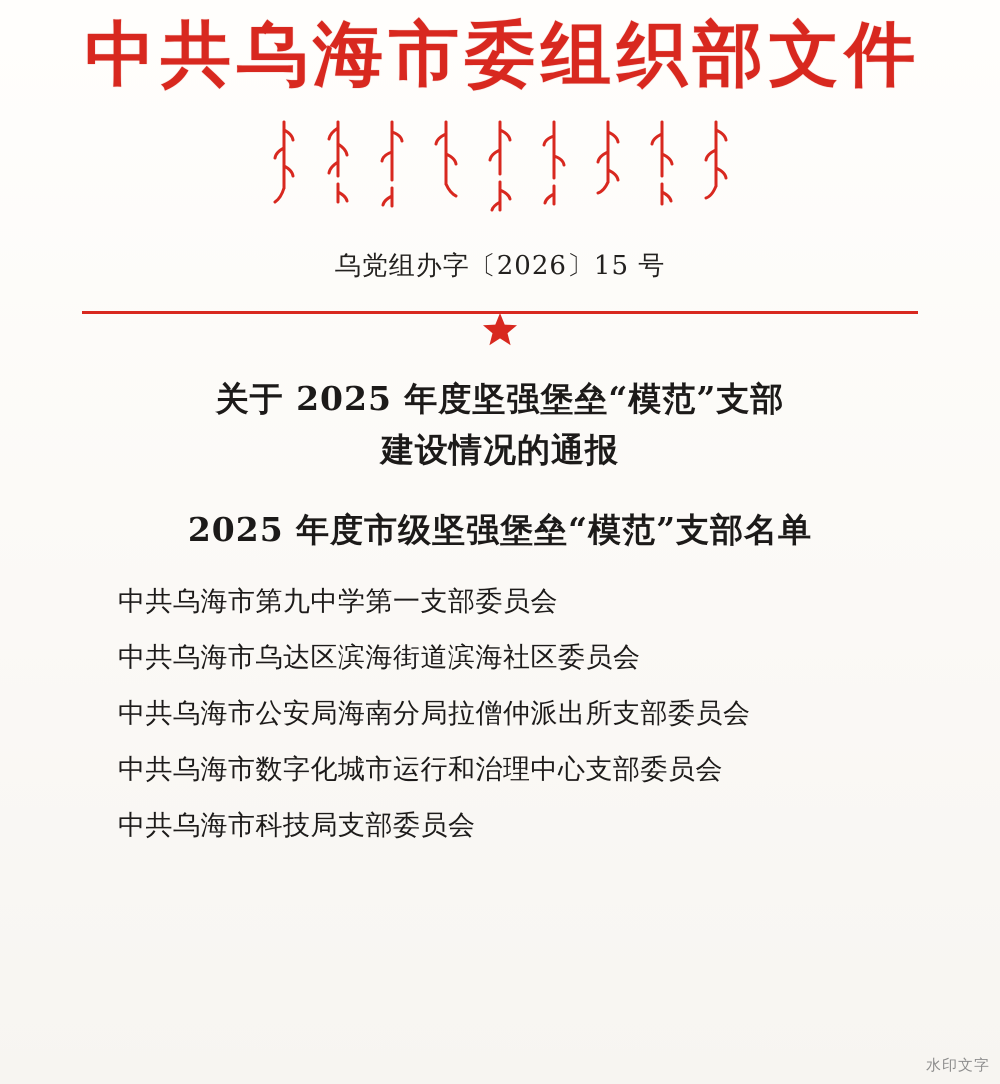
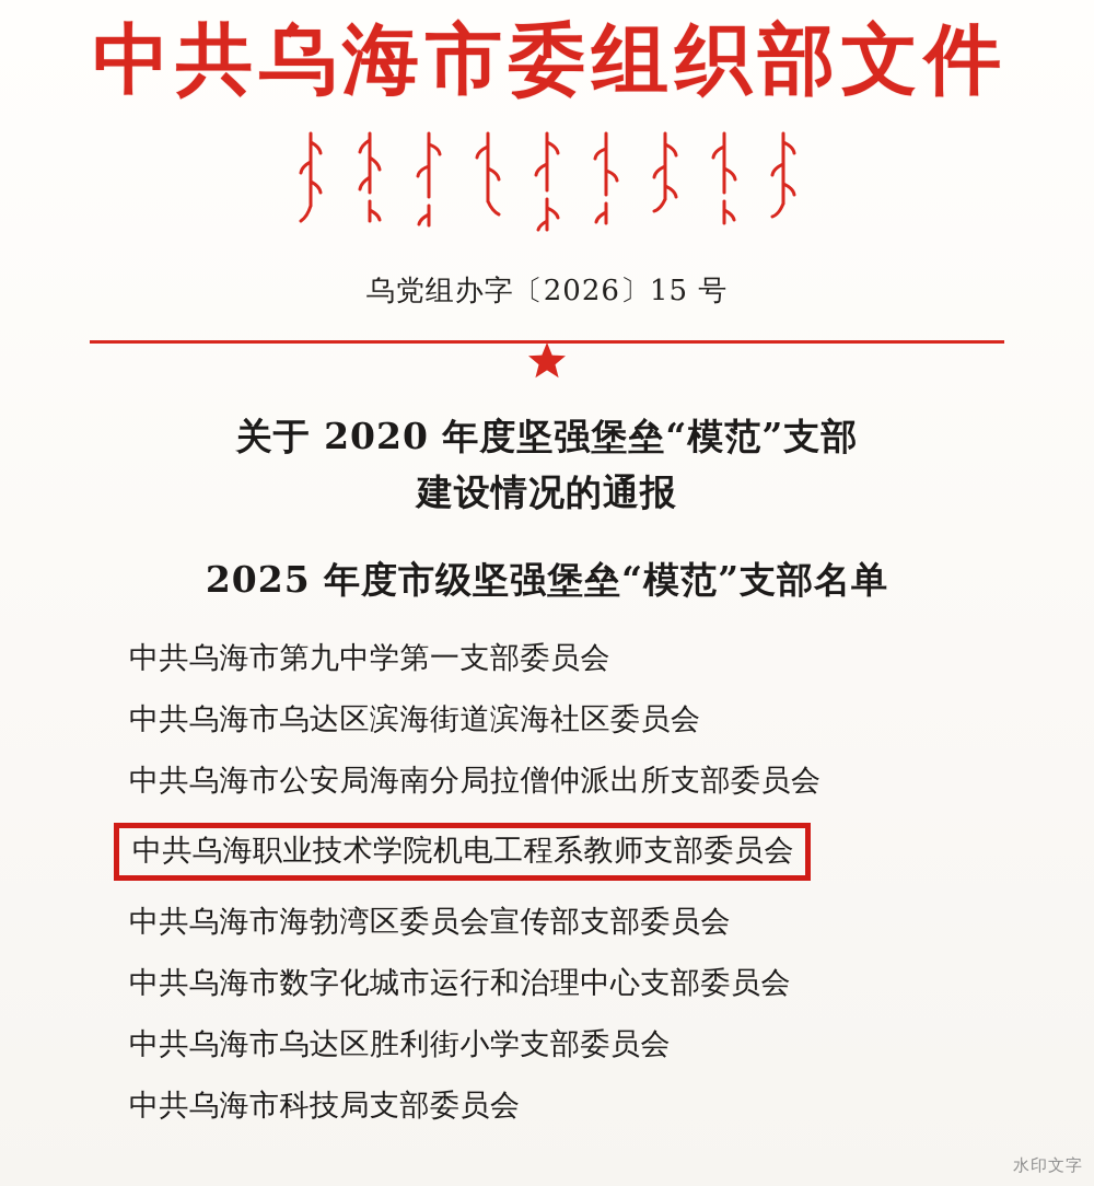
  中共乌海市委组织部文件
  乌党组办字〔2026〕15 号
- 关于 2025 年度坚强堡垒“模范”支部
+ 关于 2020 年度坚强堡垒“模范”支部
  建设情况的通报
  2025 年度市级坚强堡垒“模范”支部名单
  中共乌海市第九中学第一支部委员会
  中共乌海市乌达区滨海街道滨海社区委员会
  中共乌海市公安局海南分局拉僧仲派出所支部委员会
+ 中共乌海职业技术学院机电工程系教师支部委员会
+ 中共乌海市海勃湾区委员会宣传部支部委员会
  中共乌海市数字化城市运行和治理中心支部委员会
+ 中共乌海市乌达区胜利街小学支部委员会
  中共乌海市科技局支部委员会
  水印文字
